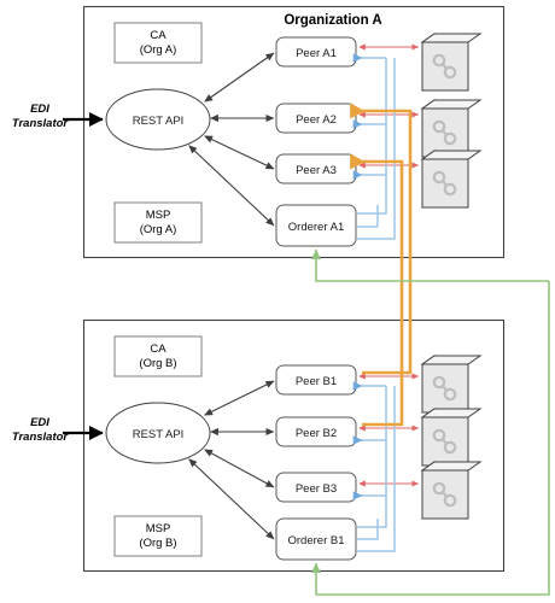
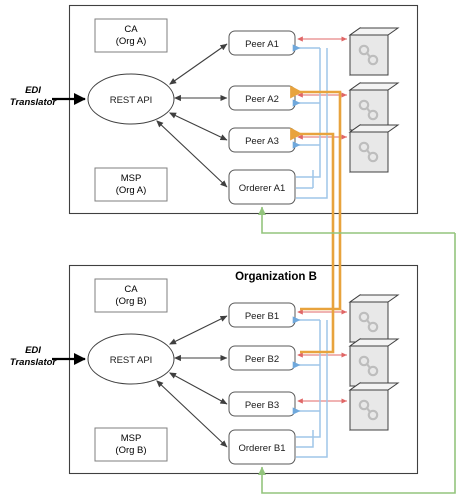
- Organization A
  CA
  (Org A)
  MSP
  (Org A)
  EDI
  Translator
  REST API
  Peer A1
  Peer A2
  Peer A3
  Orderer A1
+ Organization B
  CA
  (Org B)
  MSP
  (Org B)
  EDI
  Translator
  REST API
  Peer B1
  Peer B2
  Peer B3
  Orderer B1
